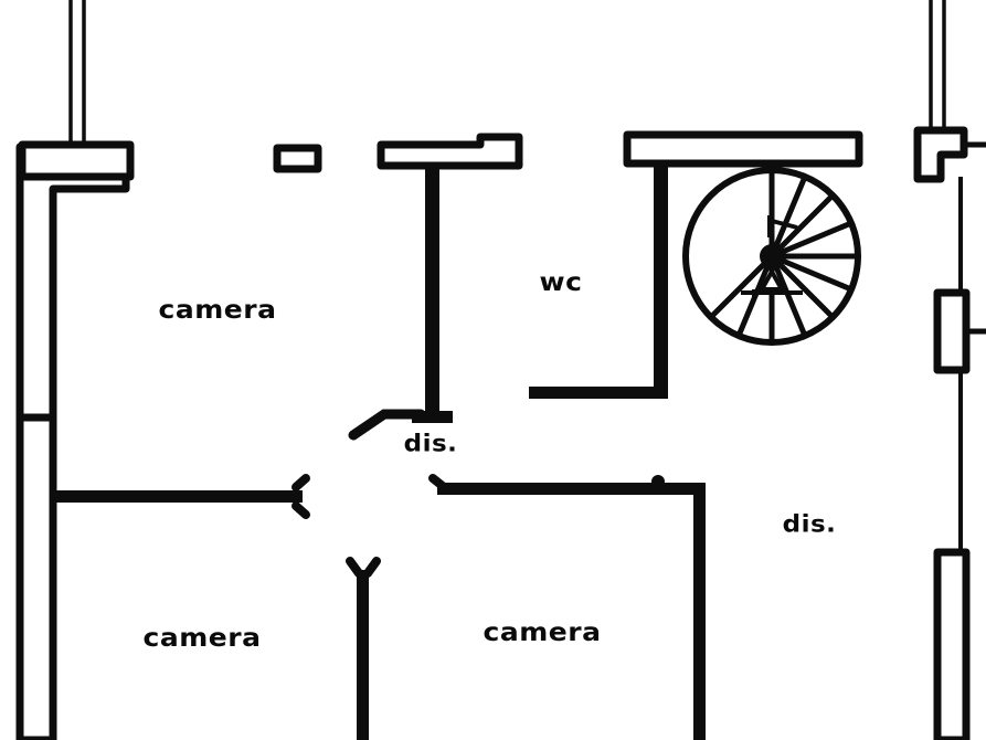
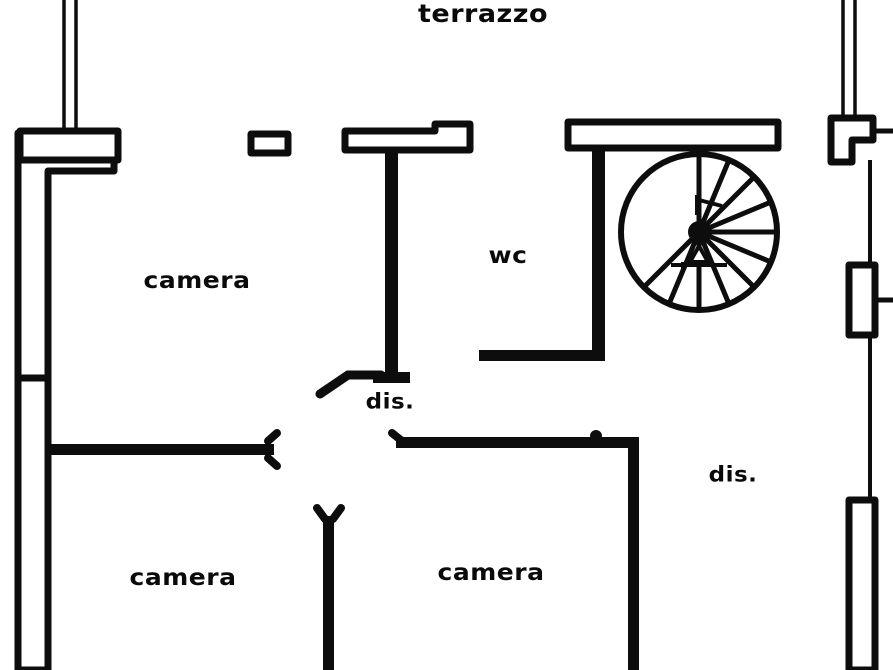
+ terrazzo
  camera
  wc
  dis.
  dis.
  camera
  camera
